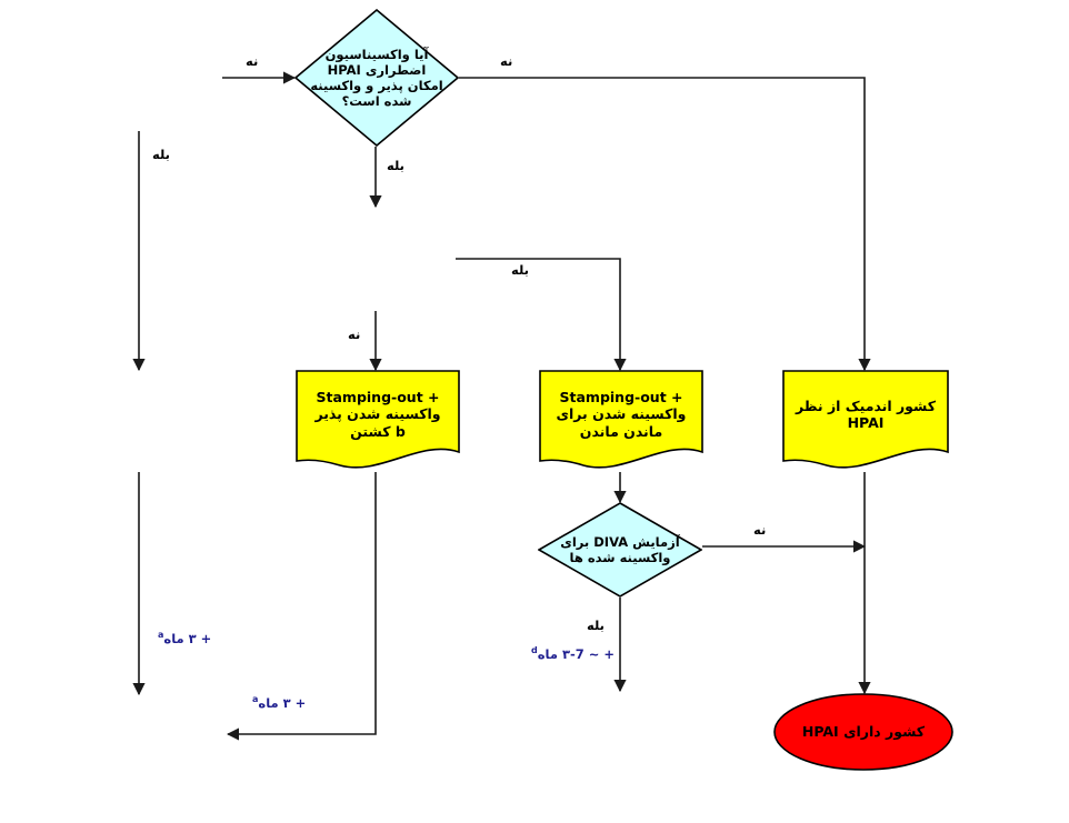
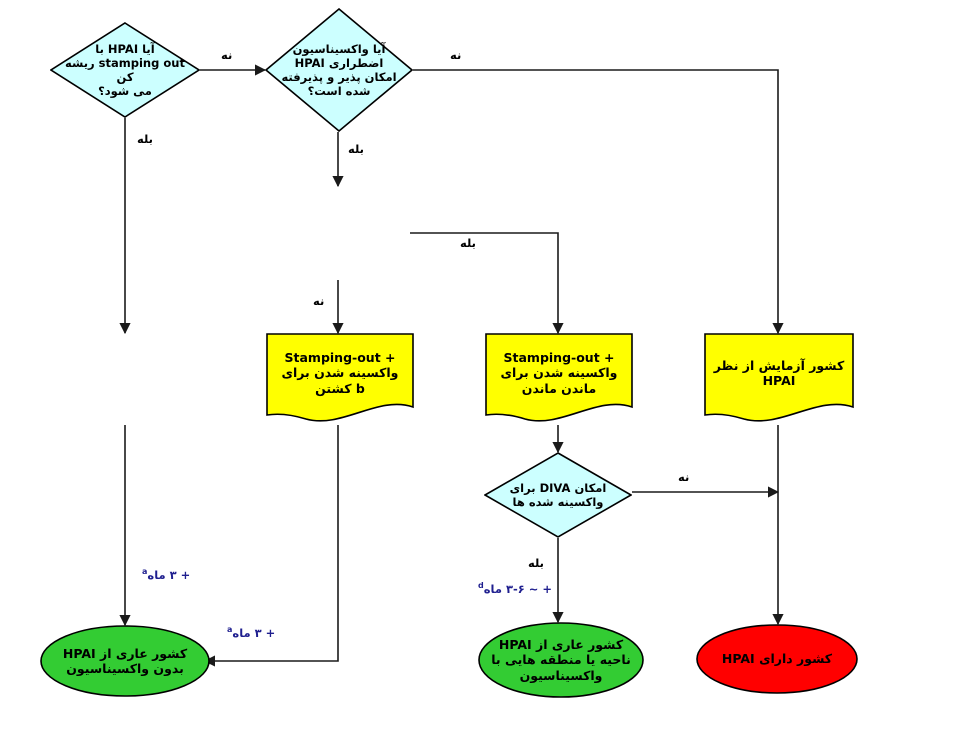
+ آیا HPAI با stamping out ریشه کن
+ می شود؟
- آیا واکسیناسیون اضطراری HPAI امکان پذیر و واکسینه شده است؟
+ آیا واکسیناسیون اضطراری HPAI امکان پذیر و پذیرفته شده است؟
- آزمایش DIVA برای واکسینه شده ها
+ امکان DIVA برای واکسینه شده ها
- Stamping-out + واکسینه شدن پذیر کشتن b
+ Stamping-out + واکسینه شدن برای کشتن b
  Stamping-out + واکسینه شدن برای ماندن ماندن
- کشور اندمیک از نظر HPAI
+ کشور آزمایش از نظر HPAI
+ کشور عاری از HPAI بدون واکسیناسیون
+ کشور عاری از HPAI ناحیه یا منطقه هایی با واکسیناسیون
  کشور دارای HPAI
  نه
  بله
  نه
  بله
  بله
  نه
  نه
  بله
  + ۳ ماهa
  + ۳ ماهa
- + ~ ۳-7 ماهd
+ + ~ ۳-۶ ماهd
